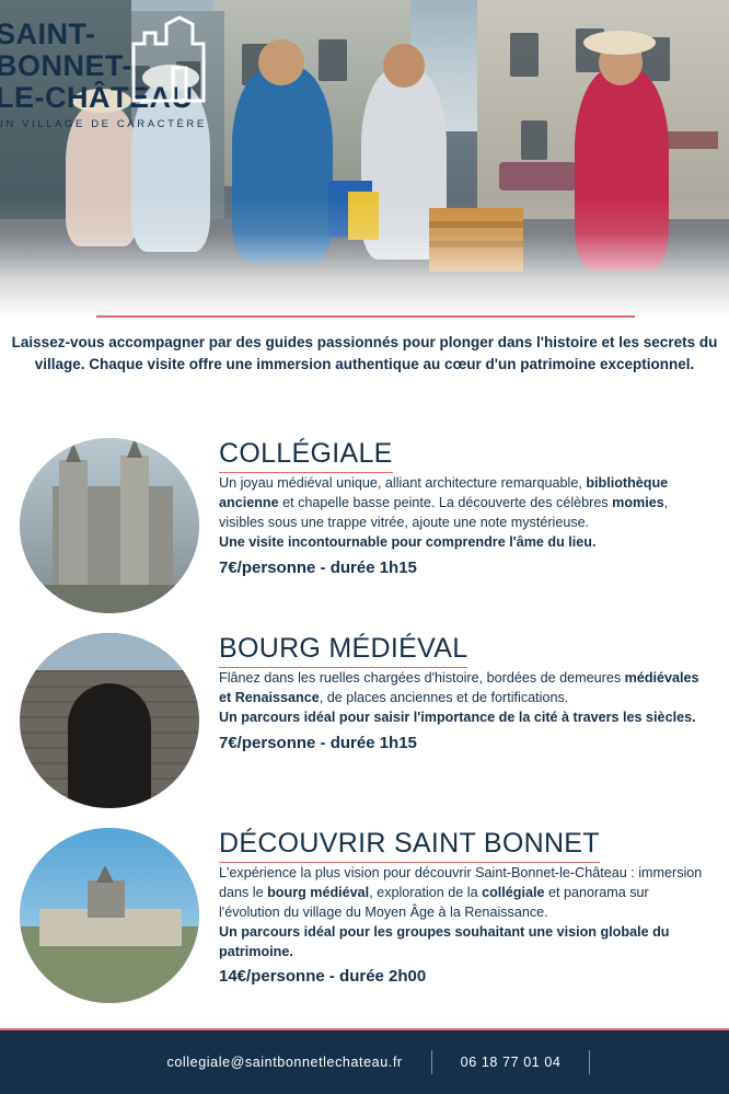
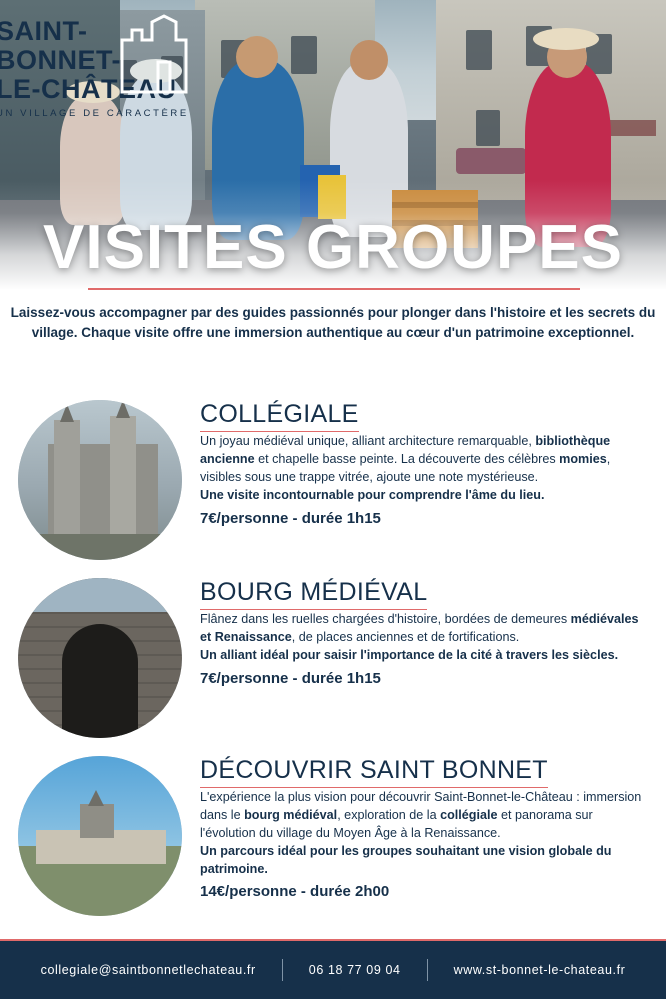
  SAINT-
  BONNET-
  LE-CHÂTEAU
  UN VILLAGE DE CARACTÈRE
+ VISITES GROUPES
  Laissez-vous accompagner par des guides passionnés pour plonger dans l'histoire et les secrets du village. Chaque visite offre une immersion authentique au cœur d'un patrimoine exceptionnel.
  COLLÉGIALE
  Un joyau médiéval unique, alliant architecture remarquable, bibliothèque ancienne et chapelle basse peinte. La découverte des célèbres momies, visibles sous une trappe vitrée, ajoute une note mystérieuse.
  Une visite incontournable pour comprendre l'âme du lieu.
  7€/personne - durée 1h15
  BOURG MÉDIÉVAL
  Flânez dans les ruelles chargées d'histoire, bordées de demeures médiévales et Renaissance, de places anciennes et de fortifications.
- Un parcours idéal pour saisir l'importance de la cité à travers les siècles.
+ Un alliant idéal pour saisir l'importance de la cité à travers les siècles.
  7€/personne - durée 1h15
  DÉCOUVRIR SAINT BONNET
  L'expérience la plus vision pour découvrir Saint-Bonnet-le-Château : immersion dans le bourg médiéval, exploration de la collégiale et panorama sur l'évolution du village du Moyen Âge à la Renaissance.
  Un parcours idéal pour les groupes souhaitant une vision globale du patrimoine.
  14€/personne - durée 2h00
  collegiale@saintbonnetlechateau.fr
- 06 18 77 01 04
+ 06 18 77 09 04
+ www.st-bonnet-le-chateau.fr
